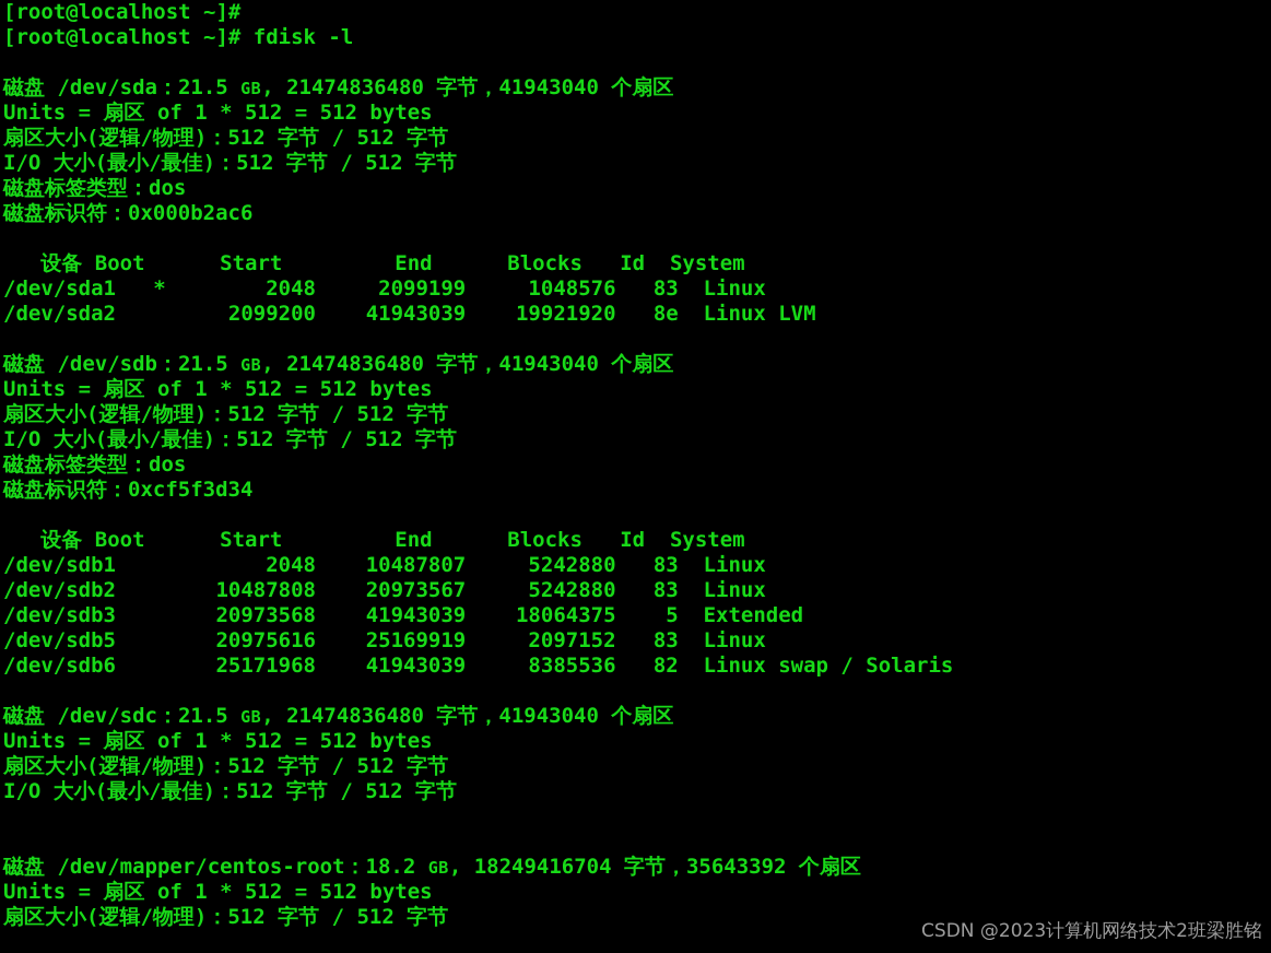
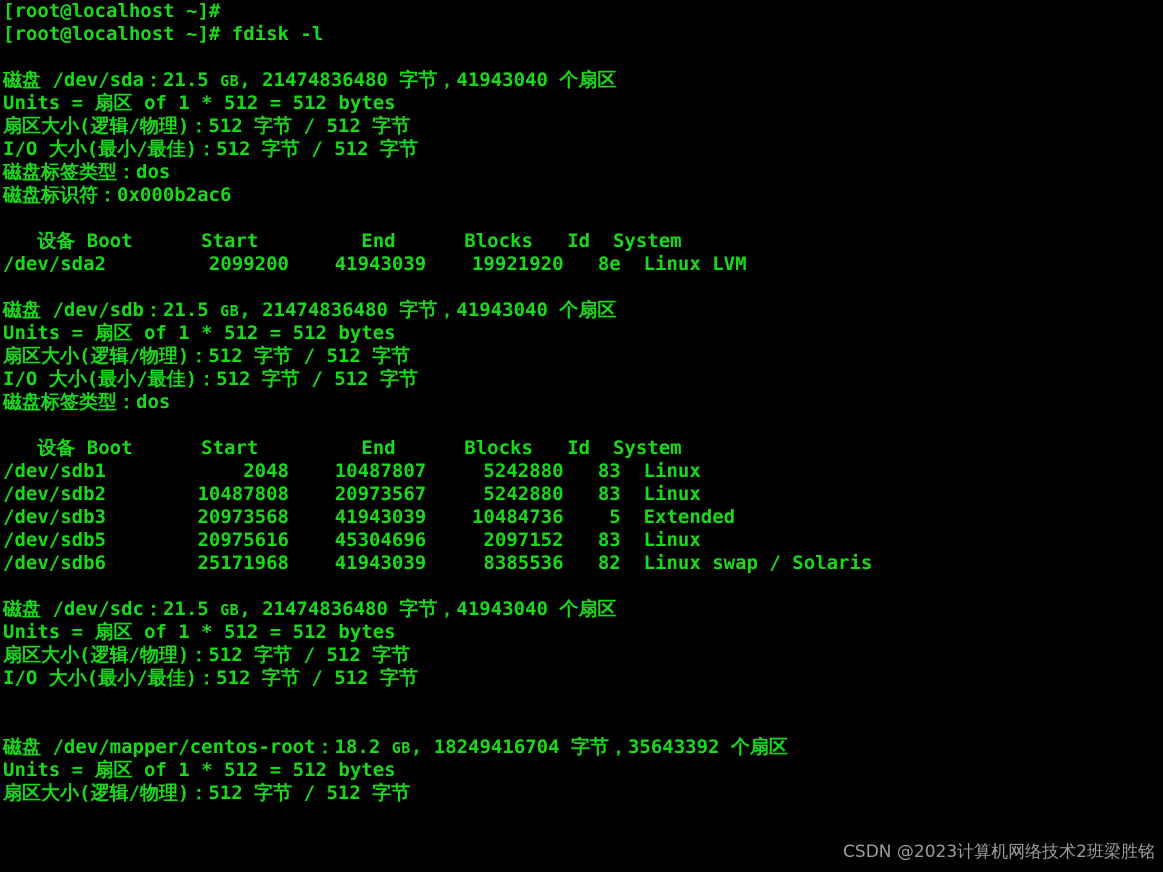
  [root@localhost ~]#
  [root@localhost ~]# fdisk -l
  磁盘 /dev/sda：21.5 GB, 21474836480 字节，41943040 个扇区
  Units = 扇区 of 1 * 512 = 512 bytes
  扇区大小(逻辑/物理)：512 字节 / 512 字节
  I/O 大小(最小/最佳)：512 字节 / 512 字节
  磁盘标签类型：dos
  磁盘标识符：0x000b2ac6
  设备 Boot Start End Blocks Id System
- /dev/sda1 * 2048 2099199 1048576 83 Linux
  /dev/sda2 2099200 41943039 19921920 8e Linux LVM
  磁盘 /dev/sdb：21.5 GB, 21474836480 字节，41943040 个扇区
  Units = 扇区 of 1 * 512 = 512 bytes
  扇区大小(逻辑/物理)：512 字节 / 512 字节
  I/O 大小(最小/最佳)：512 字节 / 512 字节
  磁盘标签类型：dos
- 磁盘标识符：0xcf5f3d34
  设备 Boot Start End Blocks Id System
  /dev/sdb1 2048 10487807 5242880 83 Linux
  /dev/sdb2 10487808 20973567 5242880 83 Linux
- /dev/sdb3 20973568 41943039 18064375 5 Extended
+ /dev/sdb3 20973568 41943039 10484736 5 Extended
- /dev/sdb5 20975616 25169919 2097152 83 Linux
+ /dev/sdb5 20975616 45304696 2097152 83 Linux
  /dev/sdb6 25171968 41943039 8385536 82 Linux swap / Solaris
  磁盘 /dev/sdc：21.5 GB, 21474836480 字节，41943040 个扇区
  Units = 扇区 of 1 * 512 = 512 bytes
  扇区大小(逻辑/物理)：512 字节 / 512 字节
  I/O 大小(最小/最佳)：512 字节 / 512 字节
  磁盘 /dev/mapper/centos-root：18.2 GB, 18249416704 字节，35643392 个扇区
  Units = 扇区 of 1 * 512 = 512 bytes
  扇区大小(逻辑/物理)：512 字节 / 512 字节
  CSDN @2023计算机网络技术2班梁胜铭
